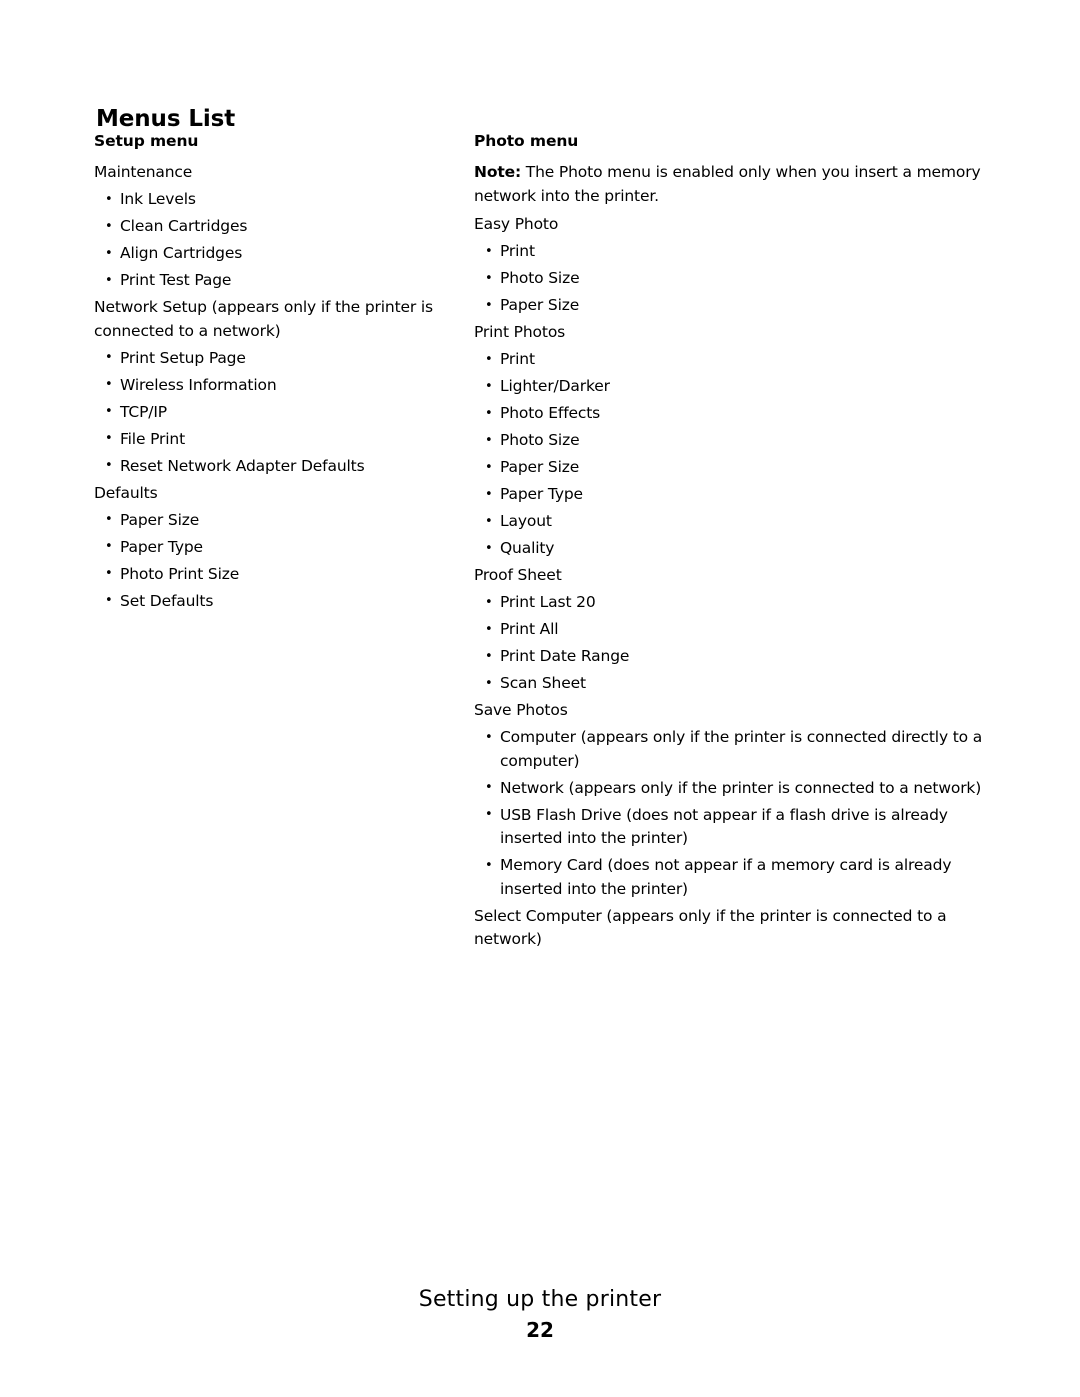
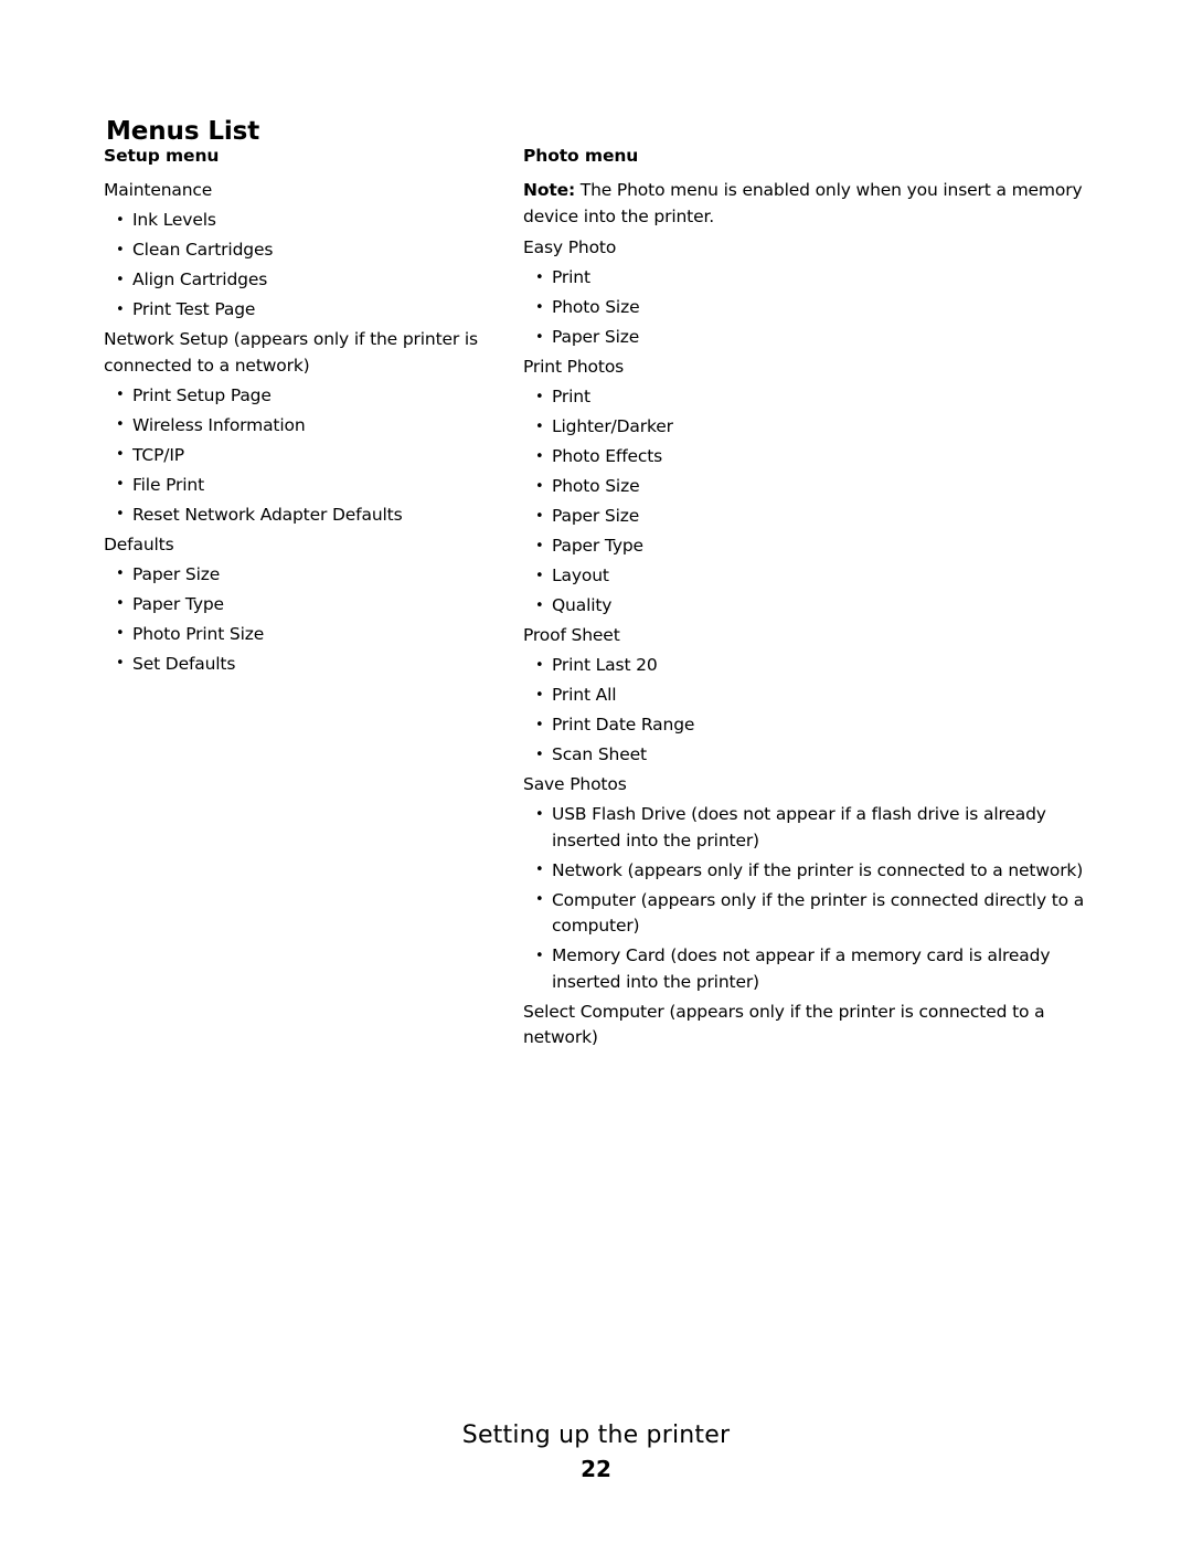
  Menus List
  Setup menu
  Maintenance
  Ink Levels
  Clean Cartridges
  Align Cartridges
  Print Test Page
  Network Setup (appears only if the printer is connected to a network)
  Print Setup Page
  Wireless Information
  TCP/IP
  File Print
  Reset Network Adapter Defaults
  Defaults
  Paper Size
  Paper Type
  Photo Print Size
  Set Defaults
  Photo menu
- Note: The Photo menu is enabled only when you insert a memory network into the printer.
+ Note: The Photo menu is enabled only when you insert a memory device into the printer.
  Easy Photo
  Print
  Photo Size
  Paper Size
  Print Photos
  Print
  Lighter/Darker
  Photo Effects
  Photo Size
  Paper Size
  Paper Type
  Layout
  Quality
  Proof Sheet
  Print Last 20
  Print All
  Print Date Range
  Scan Sheet
  Save Photos
- Computer (appears only if the printer is connected directly to a computer)
+ USB Flash Drive (does not appear if a flash drive is already inserted into the printer)
  Network (appears only if the printer is connected to a network)
- USB Flash Drive (does not appear if a flash drive is already inserted into the printer)
+ Computer (appears only if the printer is connected directly to a computer)
  Memory Card (does not appear if a memory card is already inserted into the printer)
  Select Computer (appears only if the printer is connected to a network)
  Setting up the printer
  22
